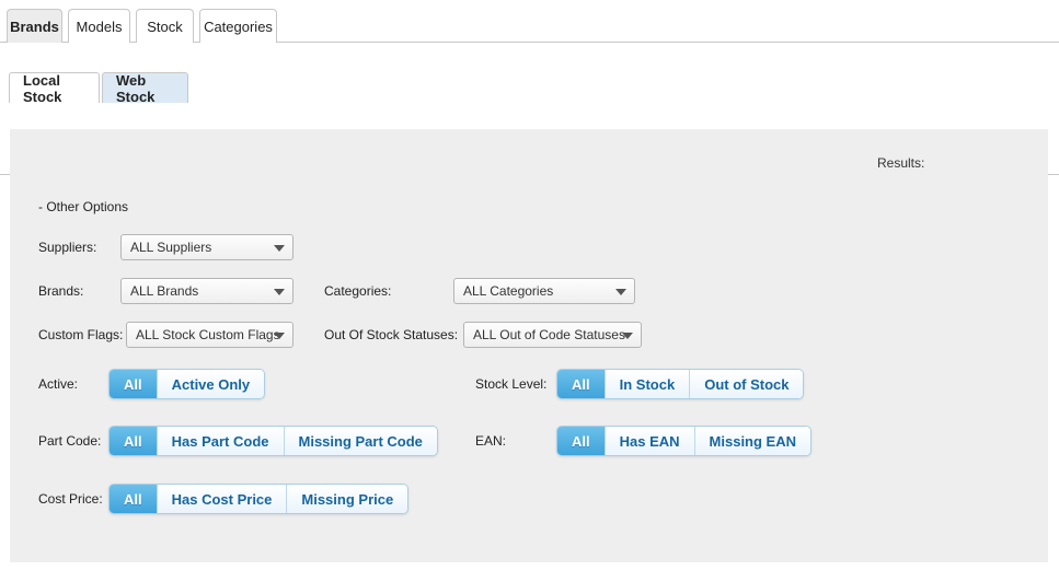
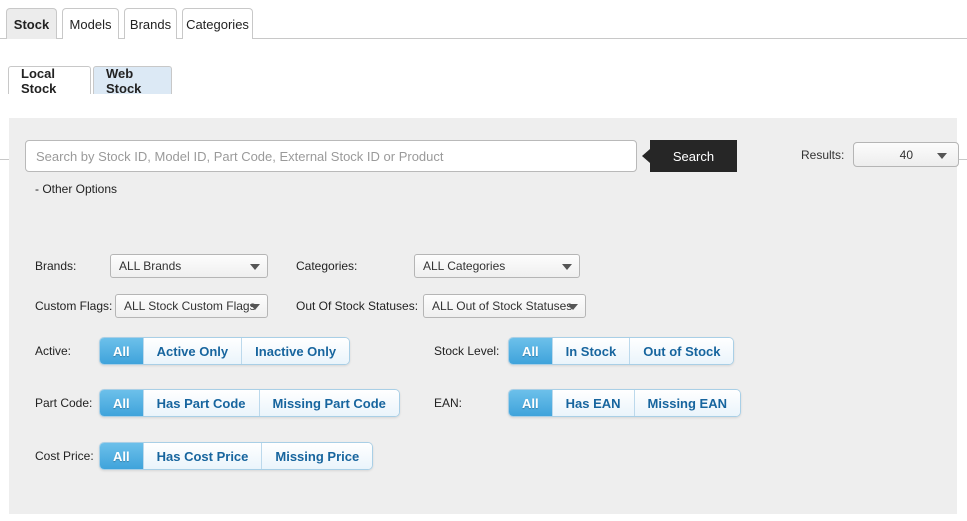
- Brands
+ Stock
  Models
- Stock
+ Brands
  Categories
  Local Stock
  Web Stock
+ Search by Stock ID, Model ID, Part Code, External Stock ID or Product
+ Search
  Results:
+ 40
  - Other Options
- Suppliers:
- ALL Suppliers
  Brands:
  ALL Brands
  Categories:
  ALL Categories
  Custom Flags:
  ALL Stock Custom Flags
  Out Of Stock Statuses:
- ALL Out of Code Statuses
+ ALL Out of Stock Statuses
  Active:
  All
  Active Only
+ Inactive Only
  Stock Level:
  All
  In Stock
  Out of Stock
  Part Code:
  All
  Has Part Code
  Missing Part Code
  EAN:
  All
  Has EAN
  Missing EAN
  Cost Price:
  All
  Has Cost Price
  Missing Price
